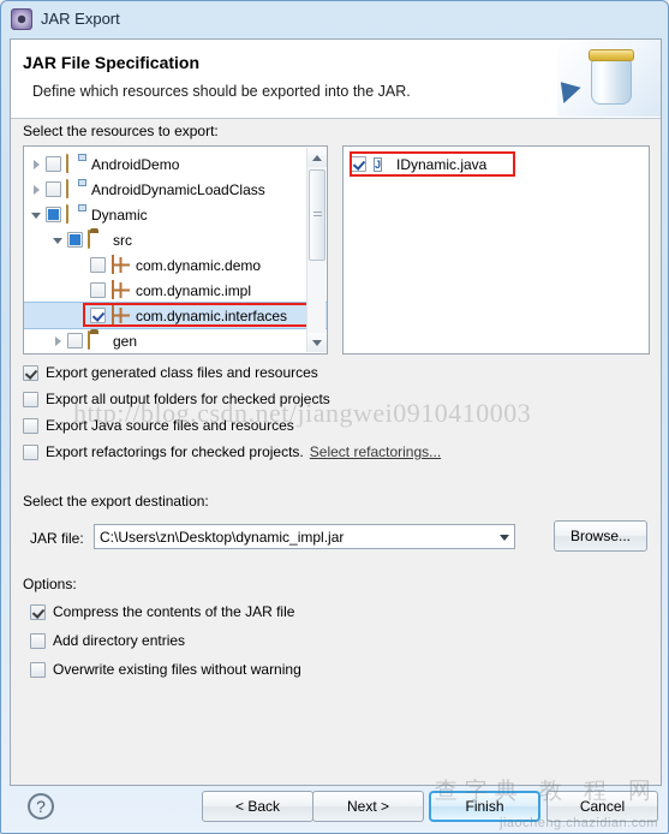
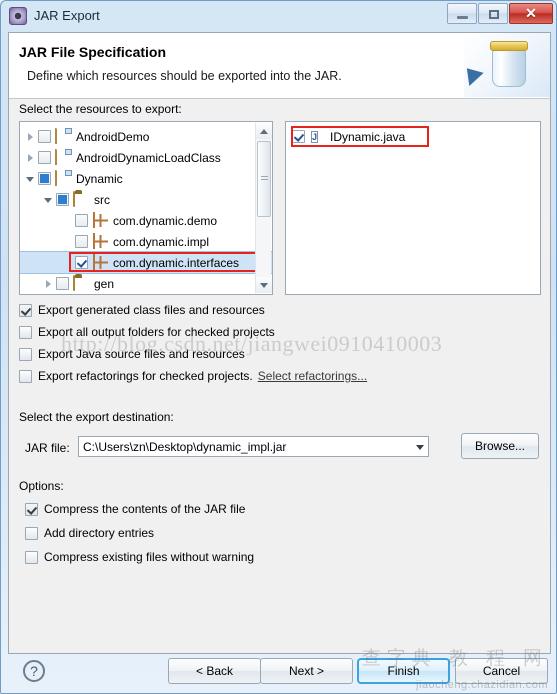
  JAR Export
+ ✕
  JAR File Specification
  Define which resources should be exported into the JAR.
  Select the resources to export:
  AndroidDemo
  AndroidDynamicLoadClass
  Dynamic
  src
  com.dynamic.demo
  com.dynamic.impl
  com.dynamic.interfaces
  gen
  J
  IDynamic.java
  Export generated class files and resources
  Export all output folders for checked projects
  Export Java source files and resources
  Export refactorings for checked projects.
  Select refactorings...
  Select the export destination:
  JAR file:
  C:\Users\zn\Desktop\dynamic_impl.jar
  Browse...
  Options:
  Compress the contents of the JAR file
  Add directory entries
- Overwrite existing files without warning
+ Compress existing files without warning
  http://blog.csdn.net/jiangwei0910410003
  ?
  < Back
  Next >
  Finish
  Cancel
  查字典 教 程 网
  jiaocheng.chazidian.com
